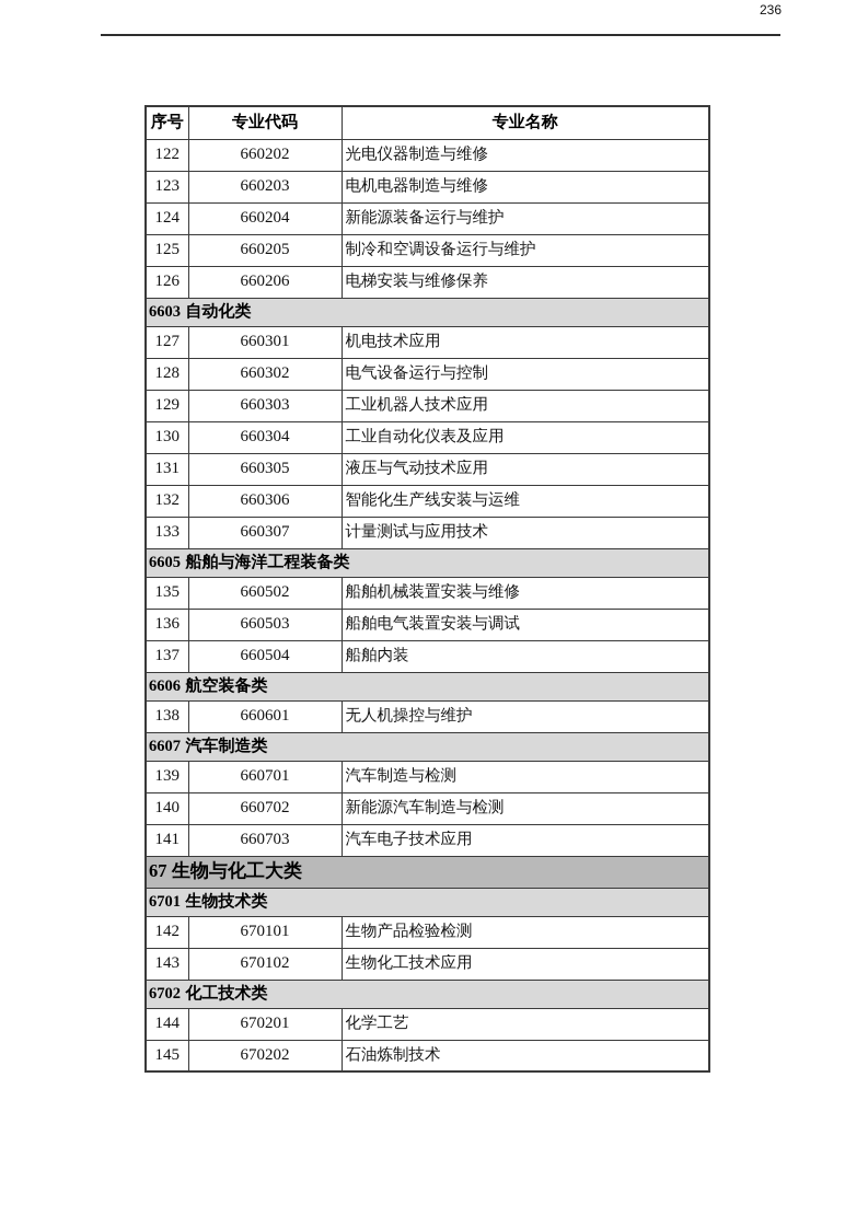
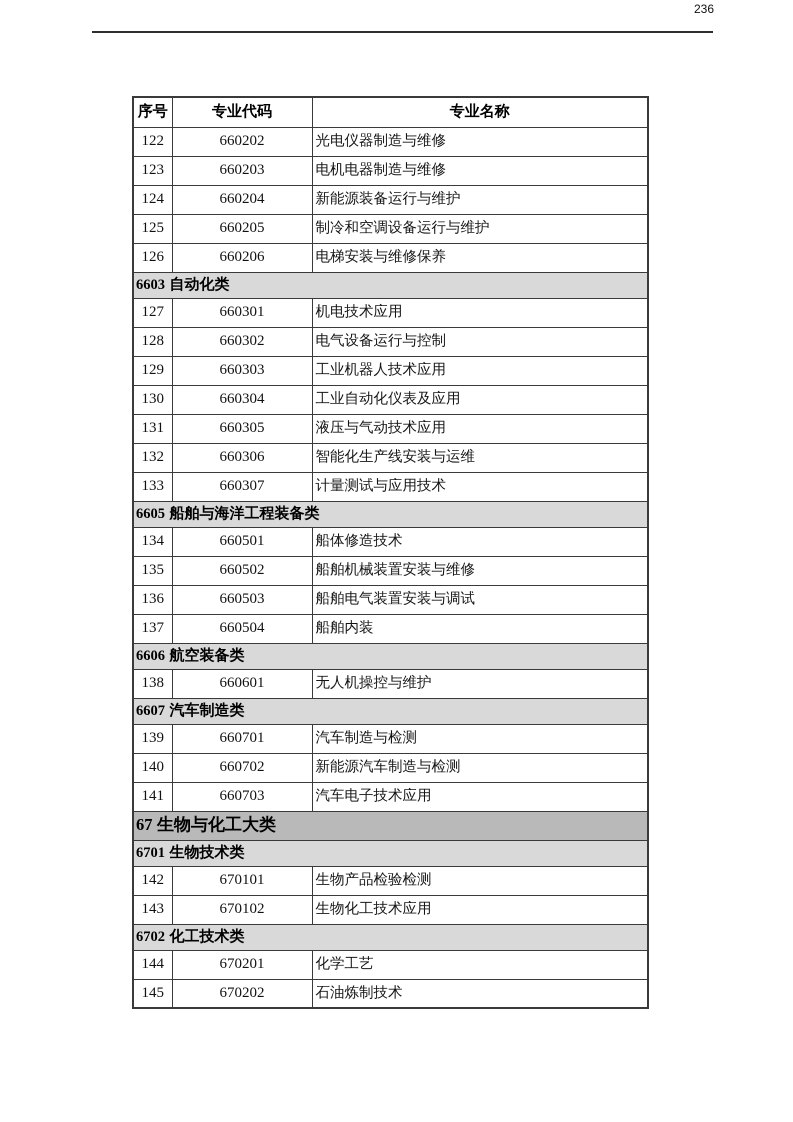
  236
  序号	专业代码	专业名称
  122	660202	光电仪器制造与维修
  123	660203	电机电器制造与维修
  124	660204	新能源装备运行与维护
  125	660205	制冷和空调设备运行与维护
  126	660206	电梯安装与维修保养
  6603 自动化类
  127	660301	机电技术应用
  128	660302	电气设备运行与控制
  129	660303	工业机器人技术应用
  130	660304	工业自动化仪表及应用
  131	660305	液压与气动技术应用
  132	660306	智能化生产线安装与运维
  133	660307	计量测试与应用技术
  6605 船舶与海洋工程装备类
+ 134	660501	船体修造技术
  135	660502	船舶机械装置安装与维修
  136	660503	船舶电气装置安装与调试
  137	660504	船舶内装
  6606 航空装备类
  138	660601	无人机操控与维护
  6607 汽车制造类
  139	660701	汽车制造与检测
  140	660702	新能源汽车制造与检测
  141	660703	汽车电子技术应用
  67 生物与化工大类
  6701 生物技术类
  142	670101	生物产品检验检测
  143	670102	生物化工技术应用
  6702 化工技术类
  144	670201	化学工艺
  145	670202	石油炼制技术
